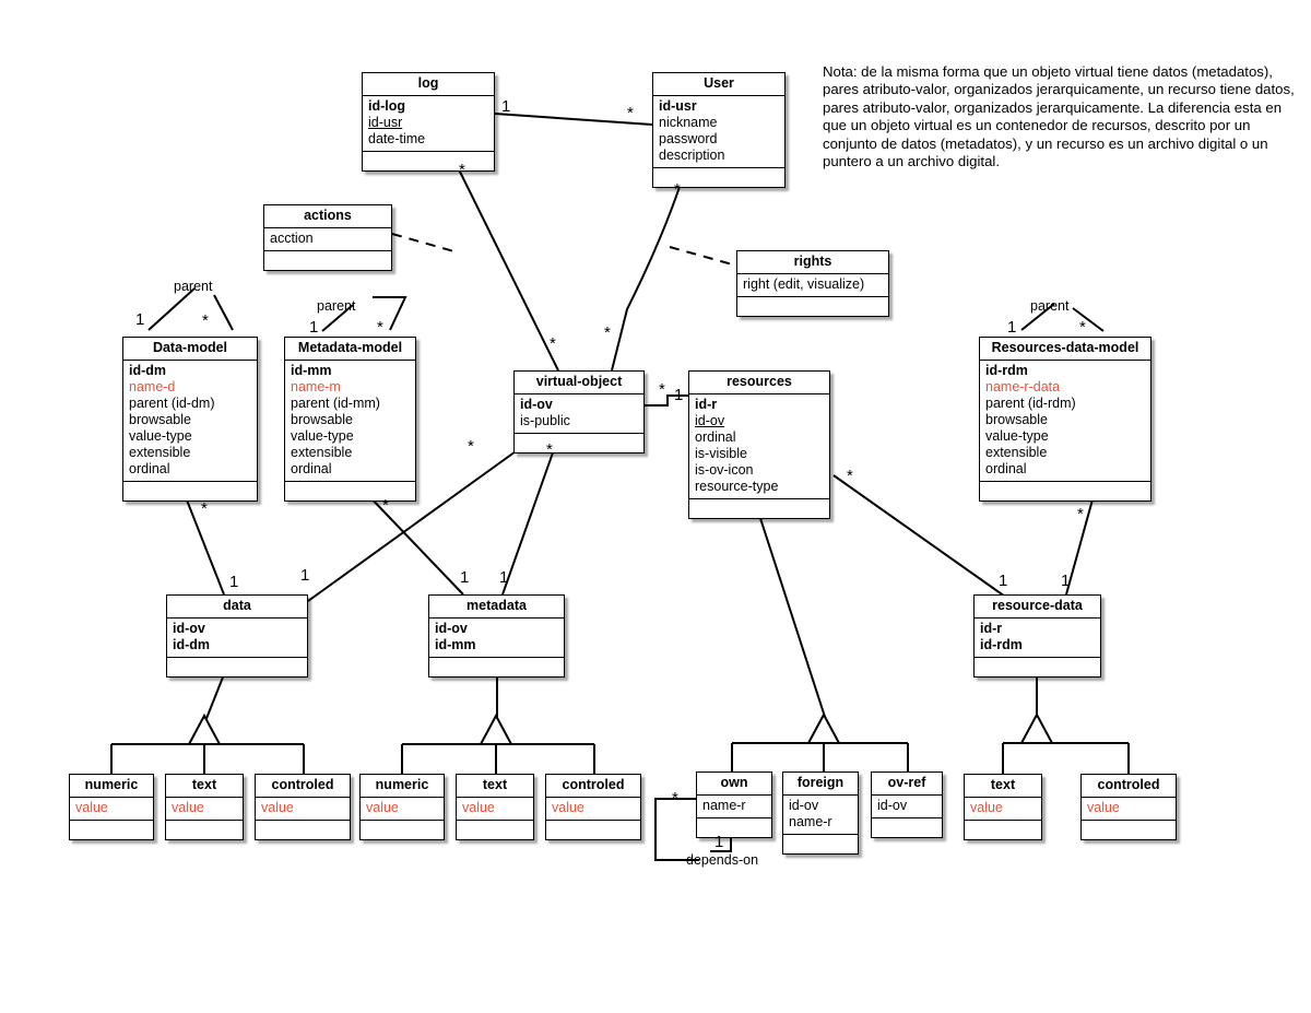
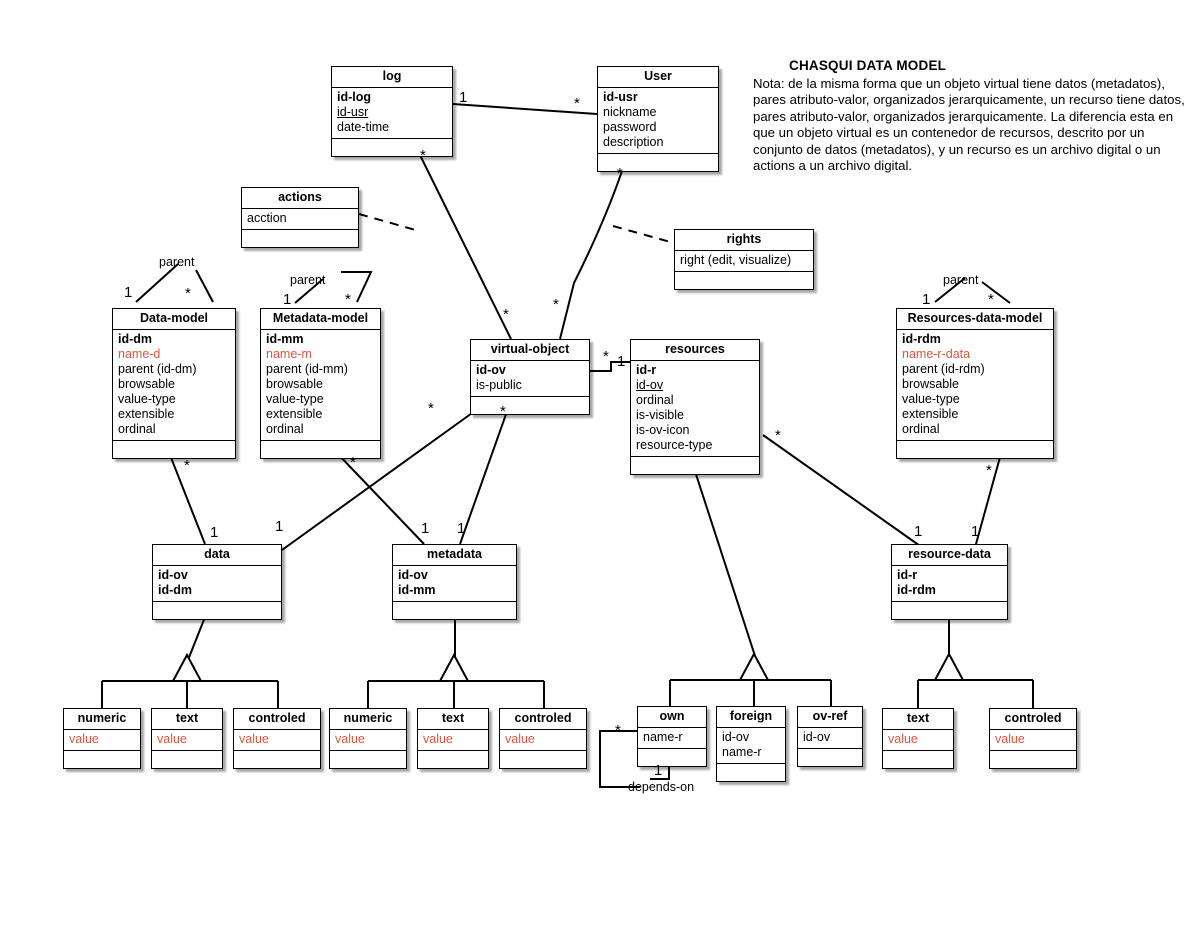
  log
  id-log
  id-usr
  date-time
  User
  id-usr
  nickname
  password
  description
  actions
  acction
  rights
  right (edit, visualize)
  Data-model
  id-dm
  name-d
  parent (id-dm)
  browsable
  value-type
  extensible
  ordinal
  Metadata-model
  id-mm
  name-m
  parent (id-mm)
  browsable
  value-type
  extensible
  ordinal
  Resources-data-model
  id-rdm
  name-r-data
  parent (id-rdm)
  browsable
  value-type
  extensible
  ordinal
  virtual-object
  id-ov
  is-public
  resources
  id-r
  id-ov
  ordinal
  is-visible
  is-ov-icon
  resource-type
  data
  id-ov
  id-dm
  metadata
  id-ov
  id-mm
  resource-data
  id-r
  id-rdm
  numeric
  value
  text
  value
  controled
  value
  numeric
  value
  text
  value
  controled
  value
  own
  name-r
  foreign
  id-ov
  name-r
  ov-ref
  id-ov
  text
  value
  controled
  value
  1
  *
  *
  *
  parent
  1
  *
  parent
  1
  *
  parent
  1
  *
  *
  *
  *
  1
  *
  *
  *
  *
  *
  *
  1
  1
  1
  1
  1
  1
  *
  1
  depends-on
+ CHASQUI DATA MODEL
- Nota: de la misma forma que un objeto virtual tiene datos (metadatos), pares atributo-valor, organizados jerarquicamente, un recurso tiene datos, pares atributo-valor, organizados jerarquicamente. La diferencia esta en que un objeto virtual es un contenedor de recursos, descrito por un conjunto de datos (metadatos), y un recurso es un archivo digital o un puntero a un archivo digital.
+ Nota: de la misma forma que un objeto virtual tiene datos (metadatos), pares atributo-valor, organizados jerarquicamente, un recurso tiene datos, pares atributo-valor, organizados jerarquicamente. La diferencia esta en que un objeto virtual es un contenedor de recursos, descrito por un conjunto de datos (metadatos), y un recurso es un archivo digital o un actions a un archivo digital.
